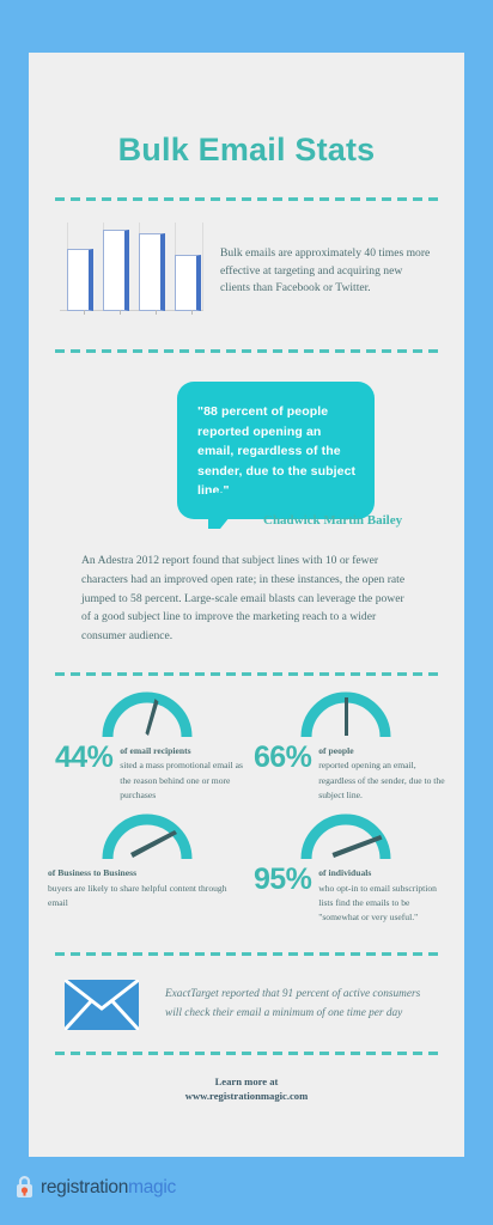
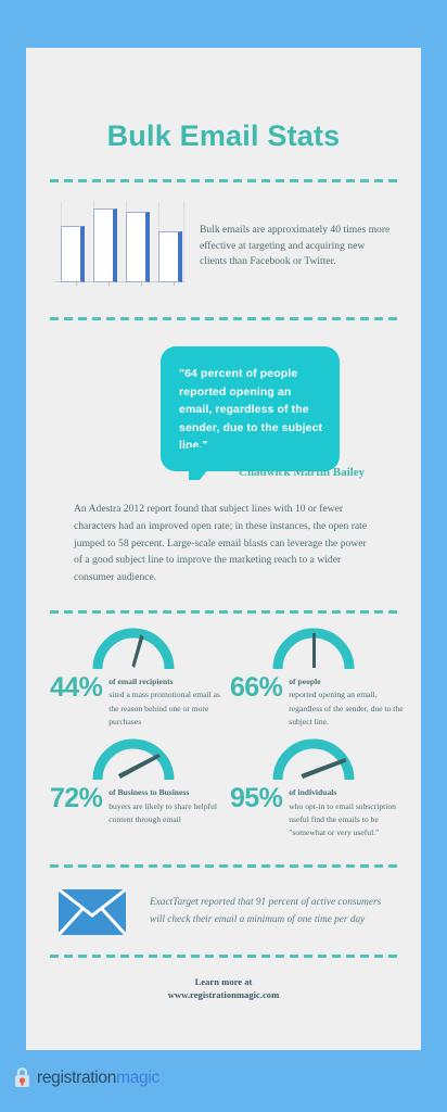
  Bulk Email Stats
  Bulk emails are approximately 40 times more effective at targeting and acquiring new clients than Facebook or Twitter.
- "88 percent of people reported opening an email, regardless of the sender, due to the subject line."
+ "64 percent of people reported opening an email, regardless of the sender, due to the subject line."
  Chadwick Martin Bailey
  An Adestra 2012 report found that subject lines with 10 or fewer characters had an improved open rate; in these instances, the open rate jumped to 58 percent. Large-scale email blasts can leverage the power of a good subject line to improve the marketing reach to a wider consumer audience.
  44%
  of email recipients
  sited a mass promotional email as the reason behind one or more purchases
  66%
  of people
  reported opening an email, regardless of the sender, due to the subject line.
+ 72%
  of Business to Business
  buyers are likely to share helpful content through email
  95%
  of individuals
- who opt-in to email subscription lists find the emails to be "somewhat or very useful."
+ who opt-in to email subscription useful find the emails to be "somewhat or very useful."
  ExactTarget reported that 91 percent of active consumers will check their email a minimum of one time per day
  Learn more at
  www.registrationmagic.com
  registrationmagic
